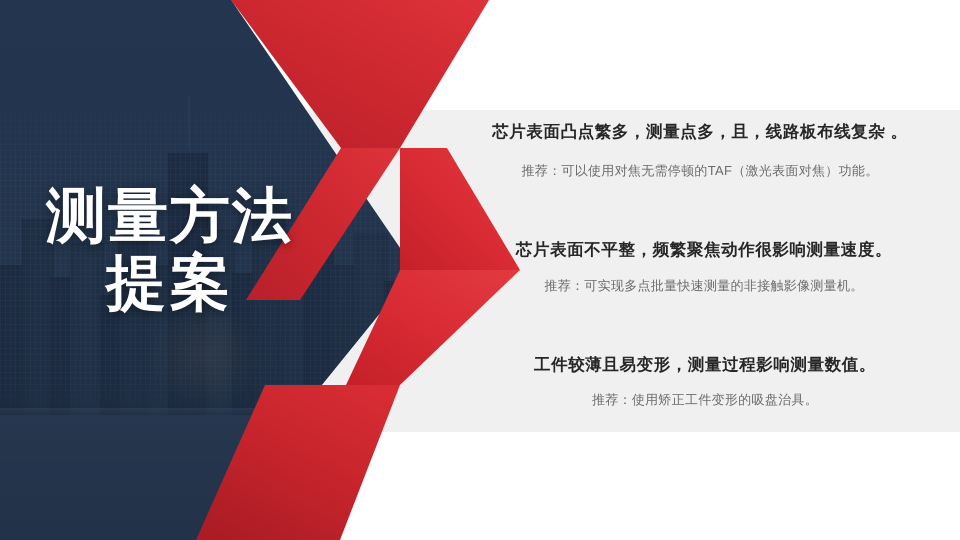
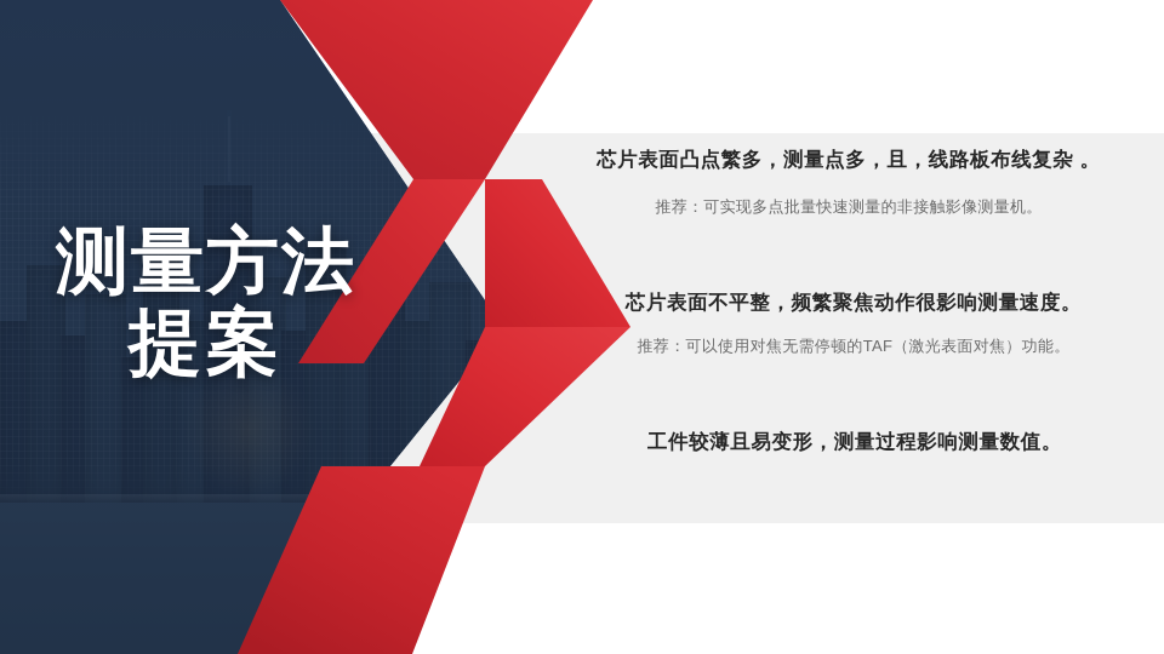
  测量方法
  提案
  芯片表面凸点繁多，测量点多，且，线路板布线复杂 。
- 推荐：可以使用对焦无需停顿的TAF（激光表面对焦）功能。
+ 推荐：可实现多点批量快速测量的非接触影像测量机。
  芯片表面不平整，频繁聚焦动作很影响测量速度。
- 推荐：可实现多点批量快速测量的非接触影像测量机。
+ 推荐：可以使用对焦无需停顿的TAF（激光表面对焦）功能。
  工件较薄且易变形，测量过程影响测量数值。
- 推荐：使用矫正工件变形的吸盘治具。
